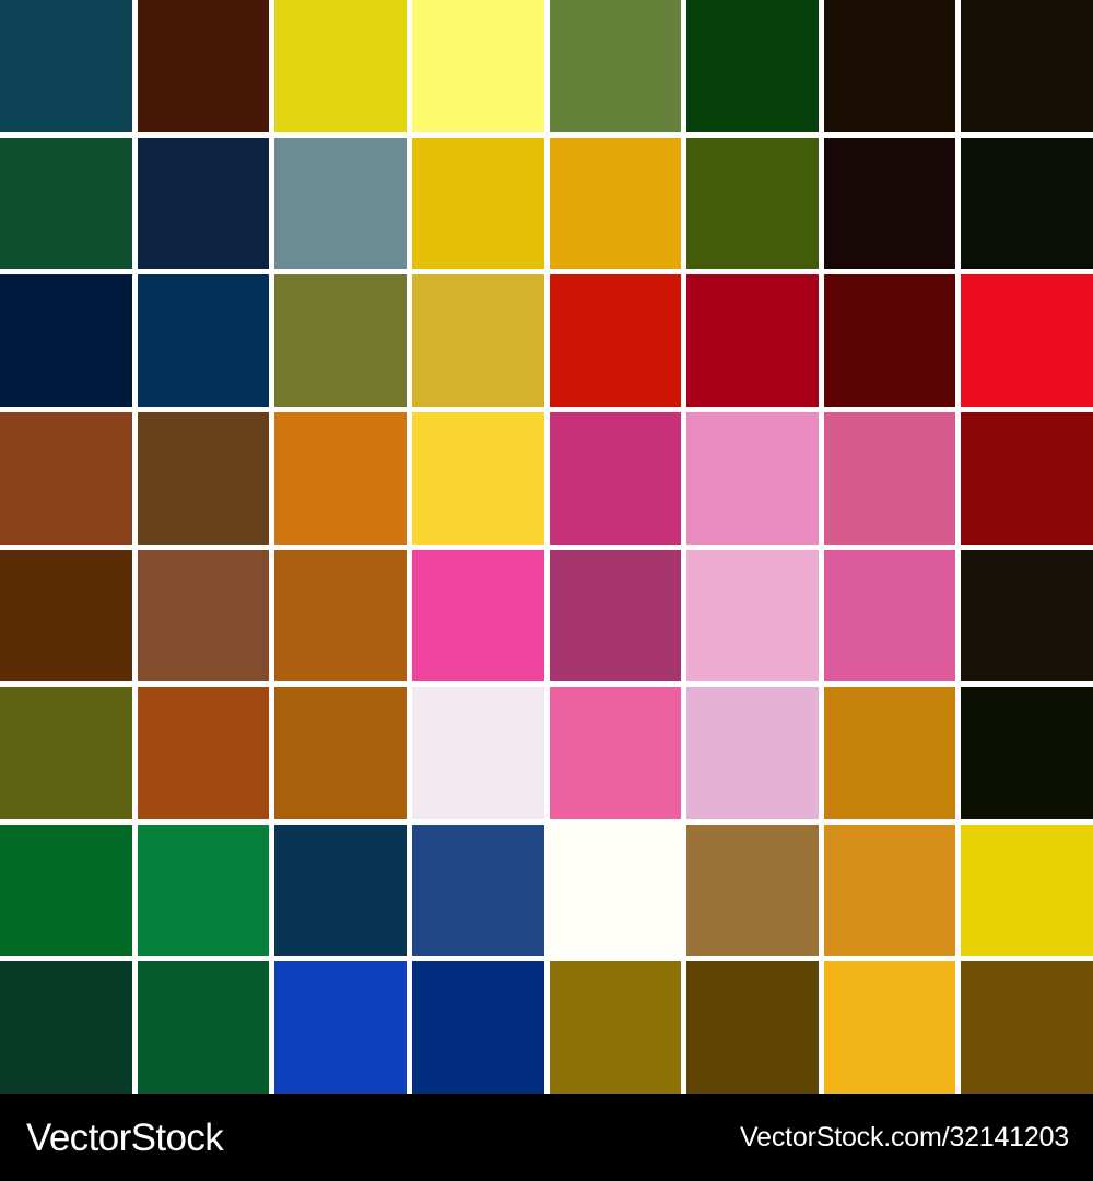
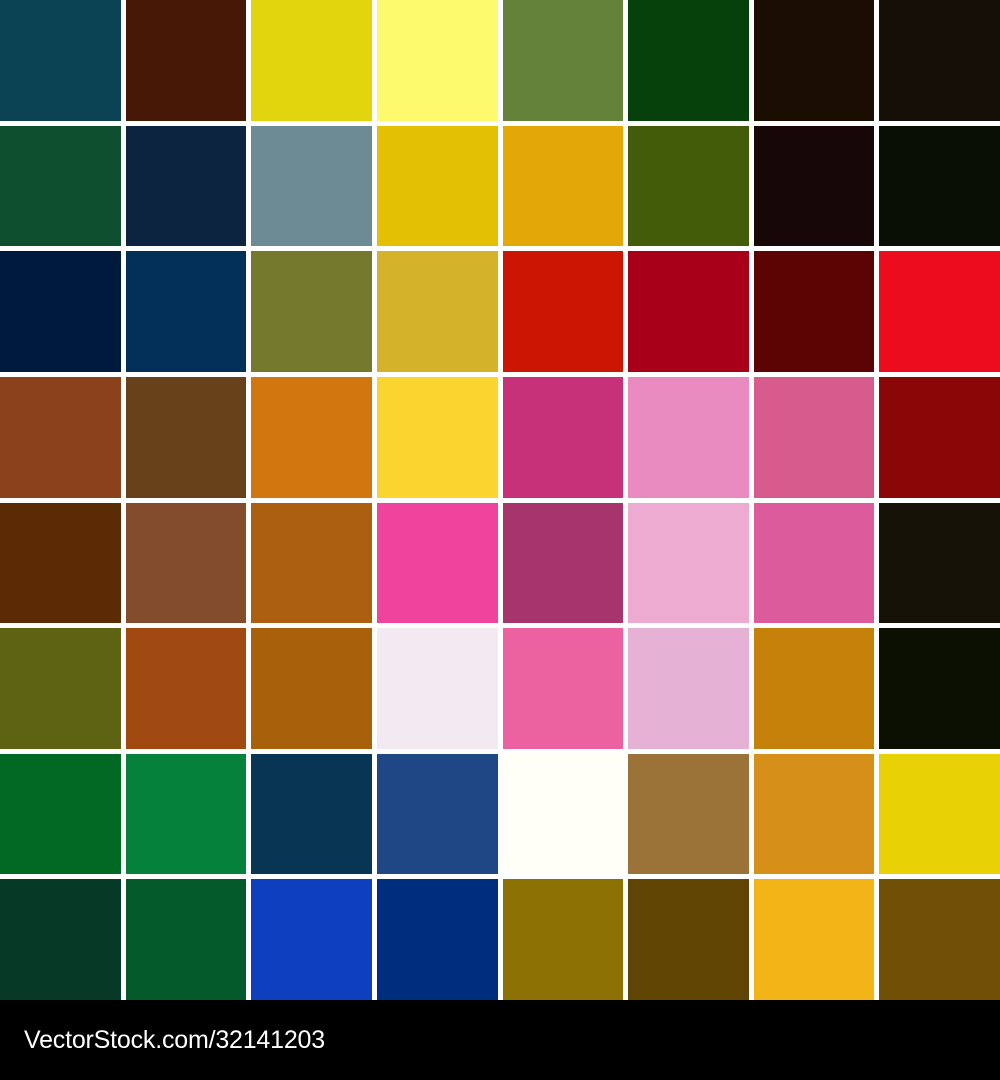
- VectorStock
  VectorStock.com/32141203
